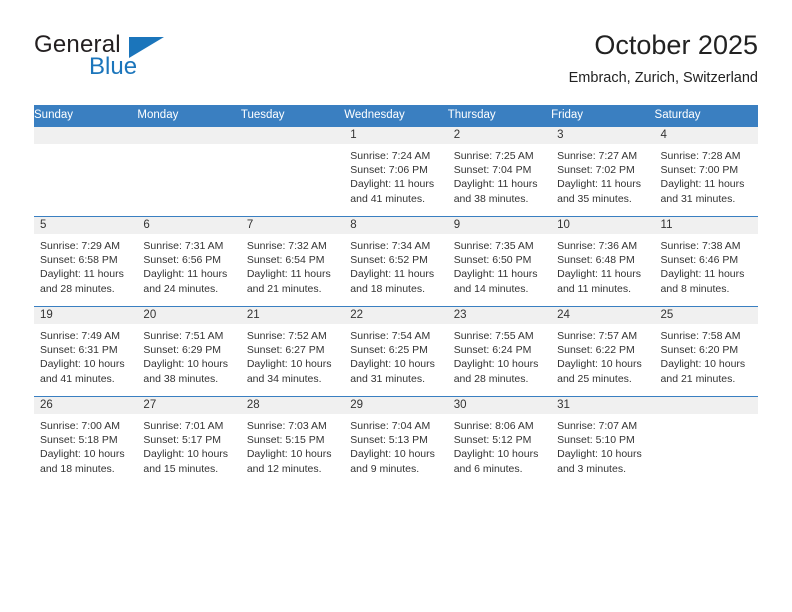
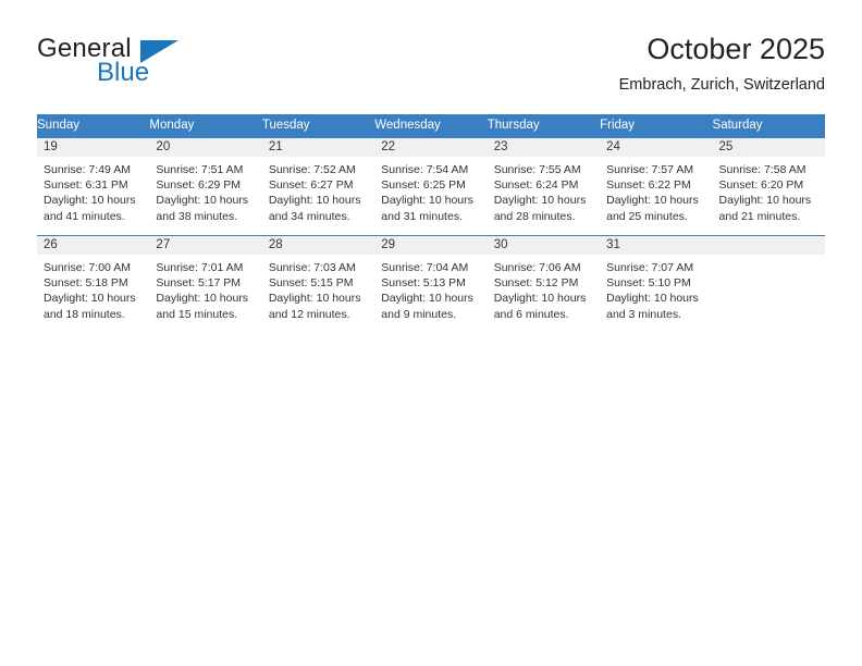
  General
  Blue
  October 2025
  Embrach, Zurich, Switzerland
  Sunday	Monday	Tuesday	Wednesday	Thursday	Friday	Saturday
- 			1Sunrise: 7:24 AMSunset: 7:06 PMDaylight: 11 hoursand 41 minutes.	2Sunrise: 7:25 AMSunset: 7:04 PMDaylight: 11 hoursand 38 minutes.	3Sunrise: 7:27 AMSunset: 7:02 PMDaylight: 11 hoursand 35 minutes.	4Sunrise: 7:28 AMSunset: 7:00 PMDaylight: 11 hoursand 31 minutes.
- 5Sunrise: 7:29 AMSunset: 6:58 PMDaylight: 11 hoursand 28 minutes.	6Sunrise: 7:31 AMSunset: 6:56 PMDaylight: 11 hoursand 24 minutes.	7Sunrise: 7:32 AMSunset: 6:54 PMDaylight: 11 hoursand 21 minutes.	8Sunrise: 7:34 AMSunset: 6:52 PMDaylight: 11 hoursand 18 minutes.	9Sunrise: 7:35 AMSunset: 6:50 PMDaylight: 11 hoursand 14 minutes.	10Sunrise: 7:36 AMSunset: 6:48 PMDaylight: 11 hoursand 11 minutes.	11Sunrise: 7:38 AMSunset: 6:46 PMDaylight: 11 hoursand 8 minutes.
  19Sunrise: 7:49 AMSunset: 6:31 PMDaylight: 10 hoursand 41 minutes.	20Sunrise: 7:51 AMSunset: 6:29 PMDaylight: 10 hoursand 38 minutes.	21Sunrise: 7:52 AMSunset: 6:27 PMDaylight: 10 hoursand 34 minutes.	22Sunrise: 7:54 AMSunset: 6:25 PMDaylight: 10 hoursand 31 minutes.	23Sunrise: 7:55 AMSunset: 6:24 PMDaylight: 10 hoursand 28 minutes.	24Sunrise: 7:57 AMSunset: 6:22 PMDaylight: 10 hoursand 25 minutes.	25Sunrise: 7:58 AMSunset: 6:20 PMDaylight: 10 hoursand 21 minutes.
- 26Sunrise: 7:00 AMSunset: 5:18 PMDaylight: 10 hoursand 18 minutes.	27Sunrise: 7:01 AMSunset: 5:17 PMDaylight: 10 hoursand 15 minutes.	28Sunrise: 7:03 AMSunset: 5:15 PMDaylight: 10 hoursand 12 minutes.	29Sunrise: 7:04 AMSunset: 5:13 PMDaylight: 10 hoursand 9 minutes.	30Sunrise: 8:06 AMSunset: 5:12 PMDaylight: 10 hoursand 6 minutes.	31Sunrise: 7:07 AMSunset: 5:10 PMDaylight: 10 hoursand 3 minutes.
+ 26Sunrise: 7:00 AMSunset: 5:18 PMDaylight: 10 hoursand 18 minutes.	27Sunrise: 7:01 AMSunset: 5:17 PMDaylight: 10 hoursand 15 minutes.	28Sunrise: 7:03 AMSunset: 5:15 PMDaylight: 10 hoursand 12 minutes.	29Sunrise: 7:04 AMSunset: 5:13 PMDaylight: 10 hoursand 9 minutes.	30Sunrise: 7:06 AMSunset: 5:12 PMDaylight: 10 hoursand 6 minutes.	31Sunrise: 7:07 AMSunset: 5:10 PMDaylight: 10 hoursand 3 minutes.
